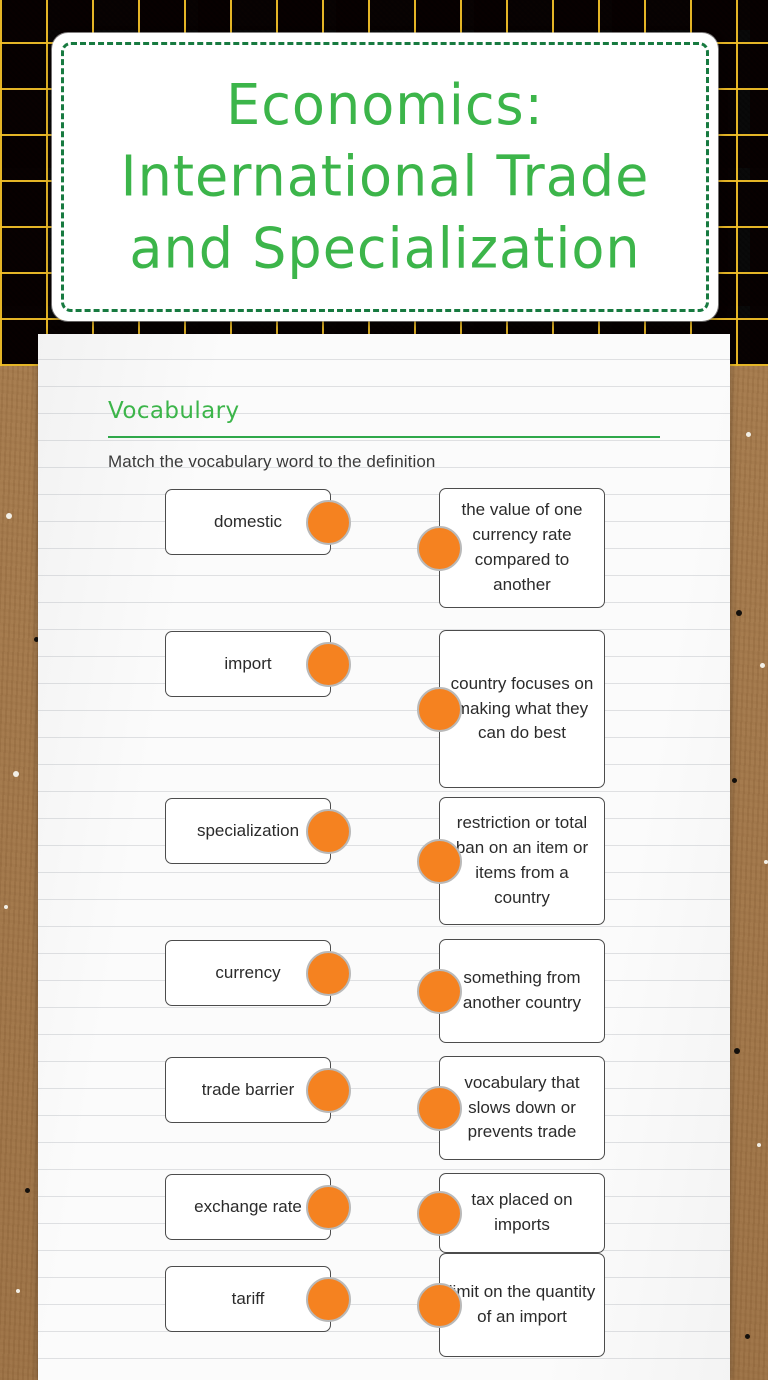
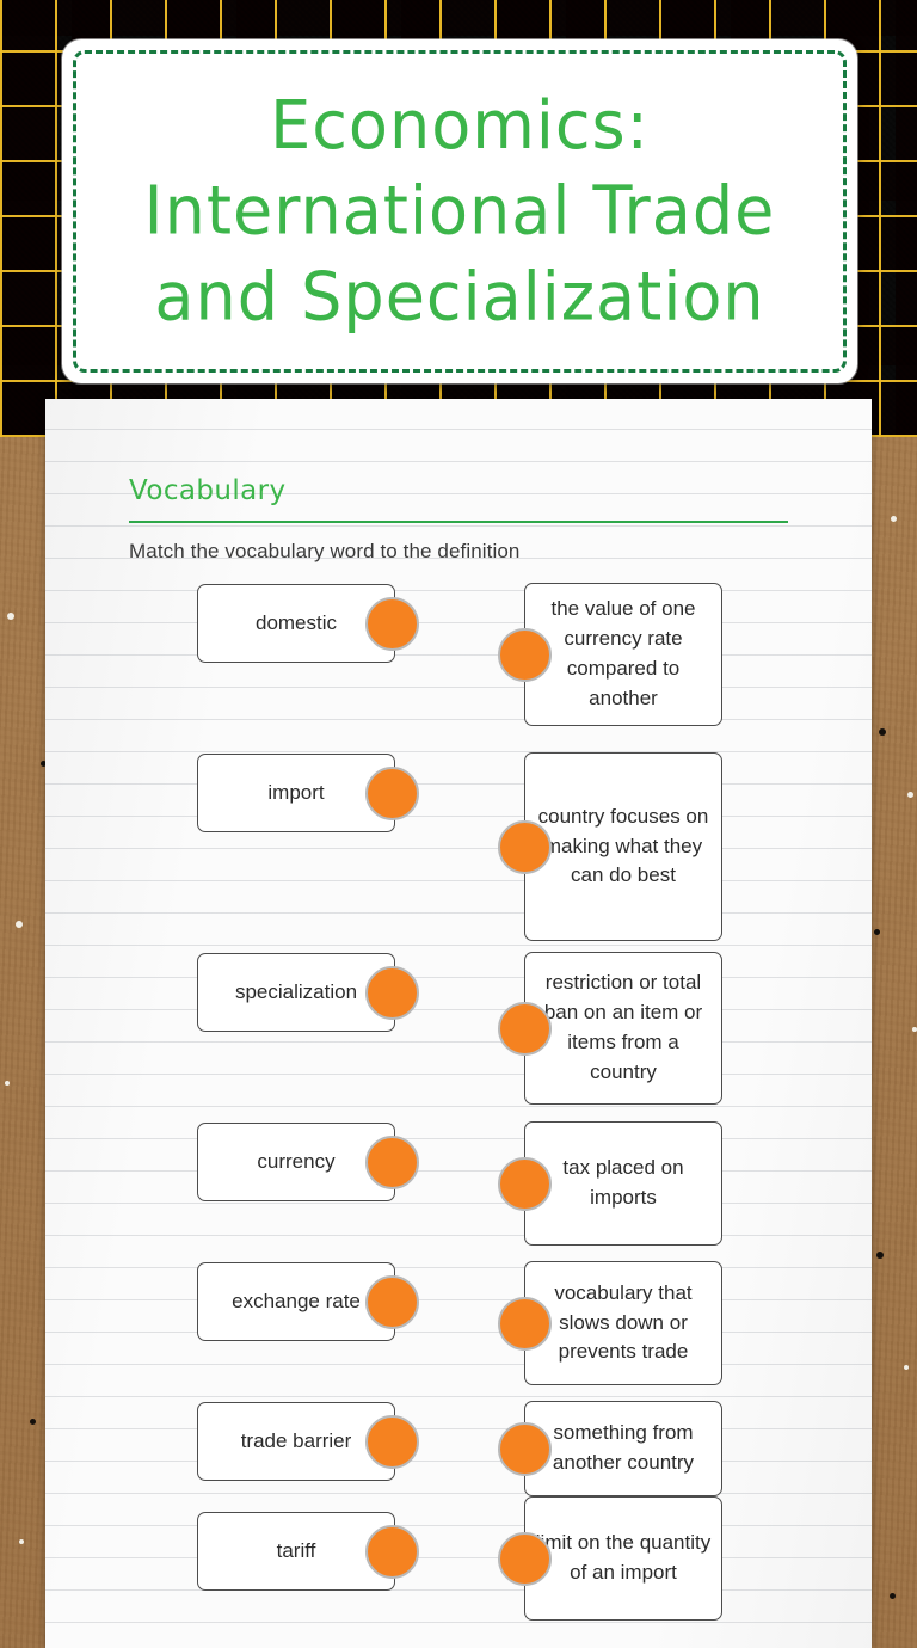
  Economics: International Trade and Specialization
  Vocabulary
  Match the vocabulary word to the definition
  domestic
  the value of one currency rate compared to another
  import
  country focuses on making what they can do best
  specialization
  restriction or total ban on an item or items from a country
  currency
- something from another country
+ tax placed on imports
- trade barrier
+ exchange rate
  vocabulary that slows down or prevents trade
- exchange rate
+ trade barrier
- tax placed on imports
+ something from another country
  tariff
  mit on the quantity of an import
